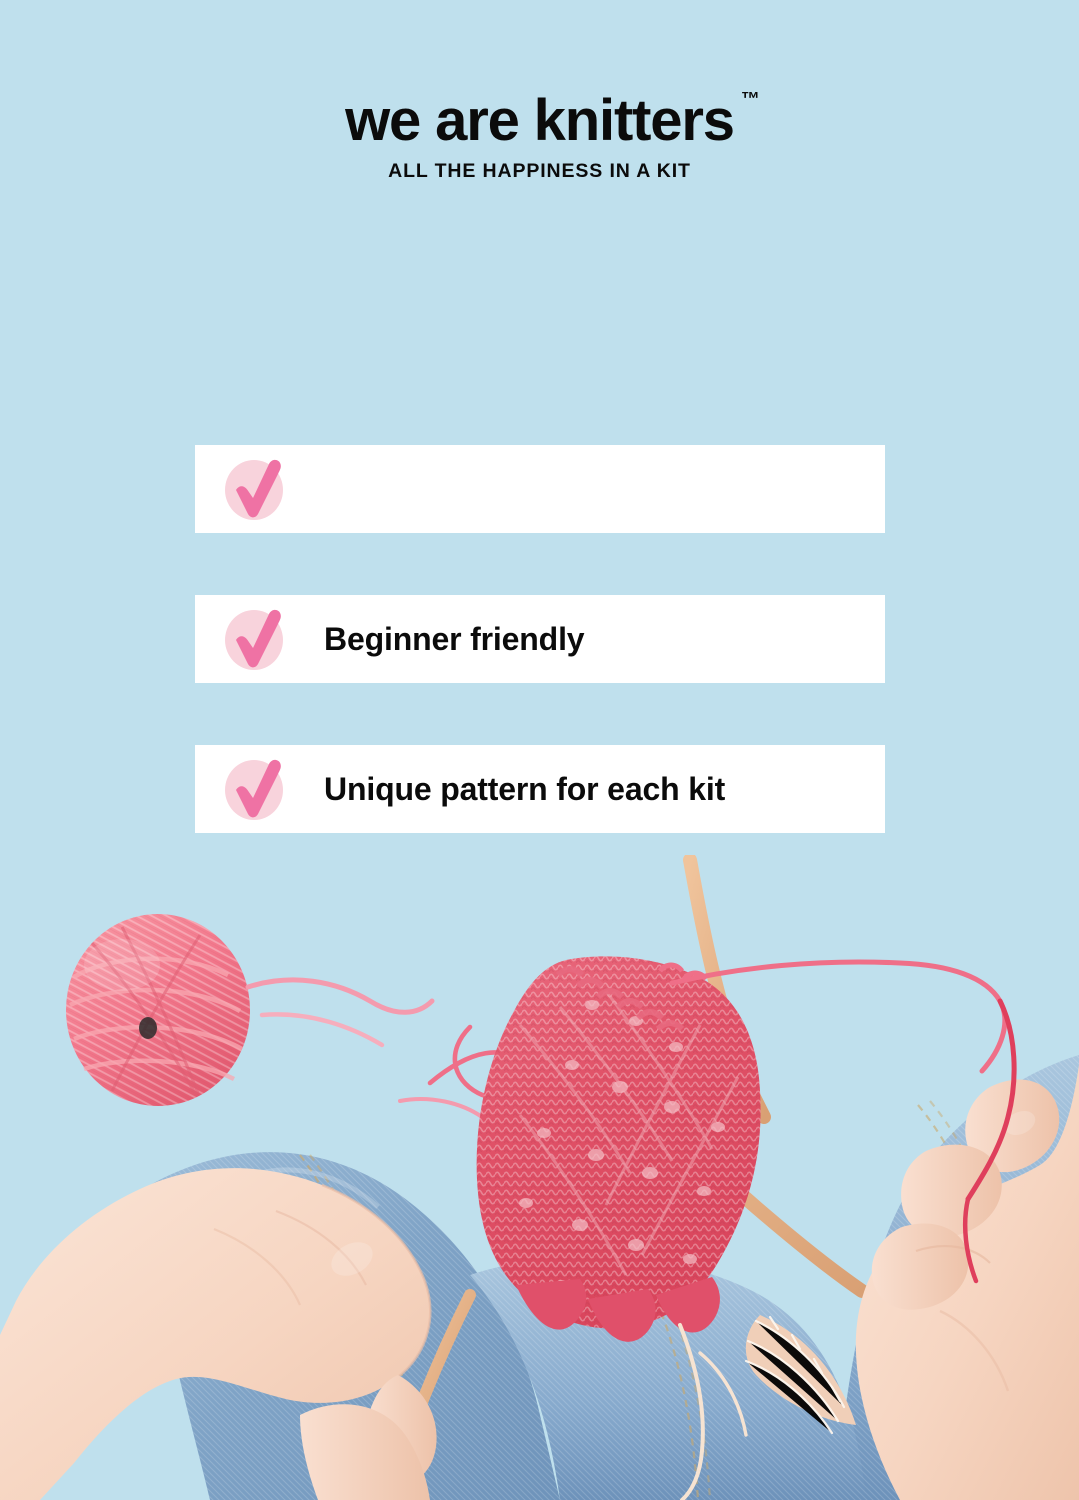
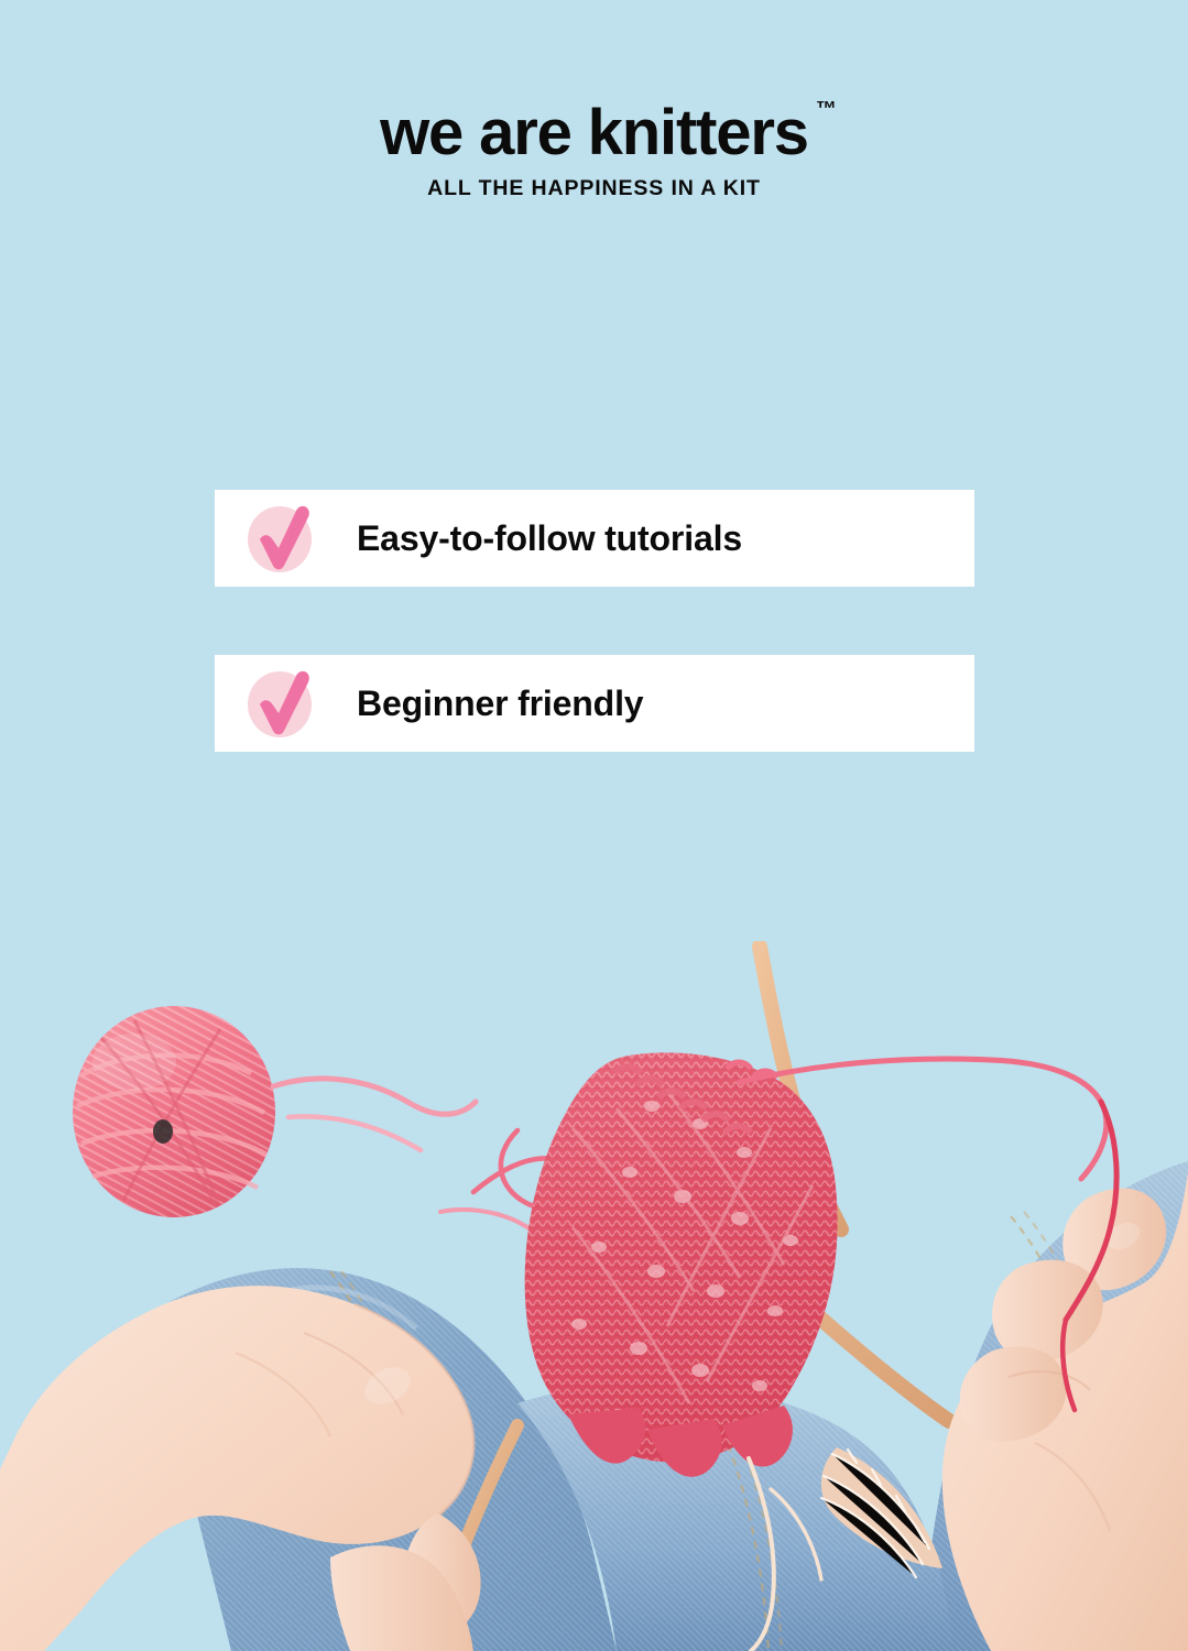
  we are knitters
  ™
  ALL THE HAPPINESS IN A KIT
+ Easy-to-follow tutorials
  Beginner friendly
- Unique pattern for each kit
